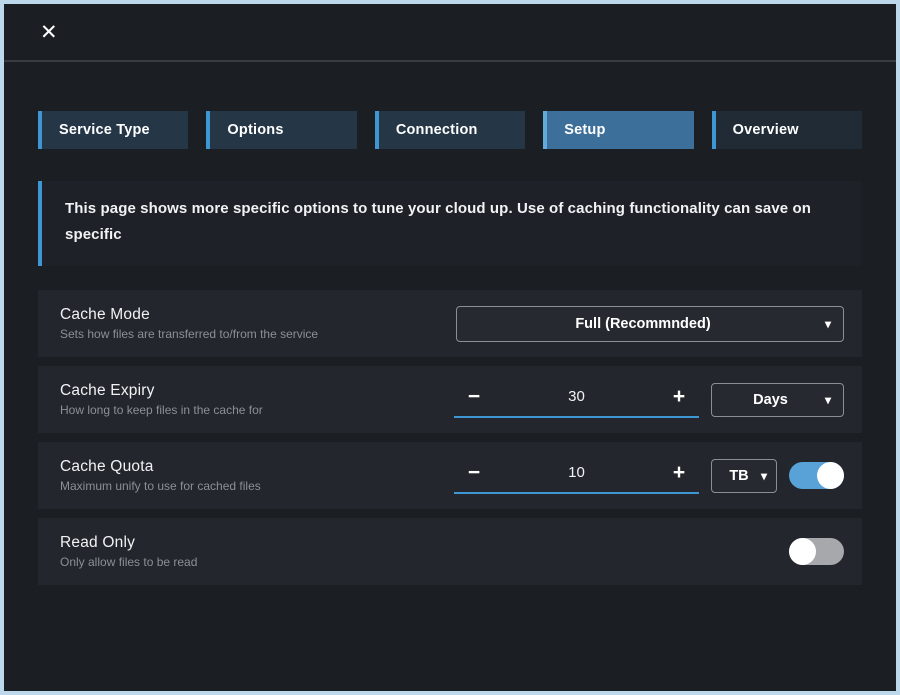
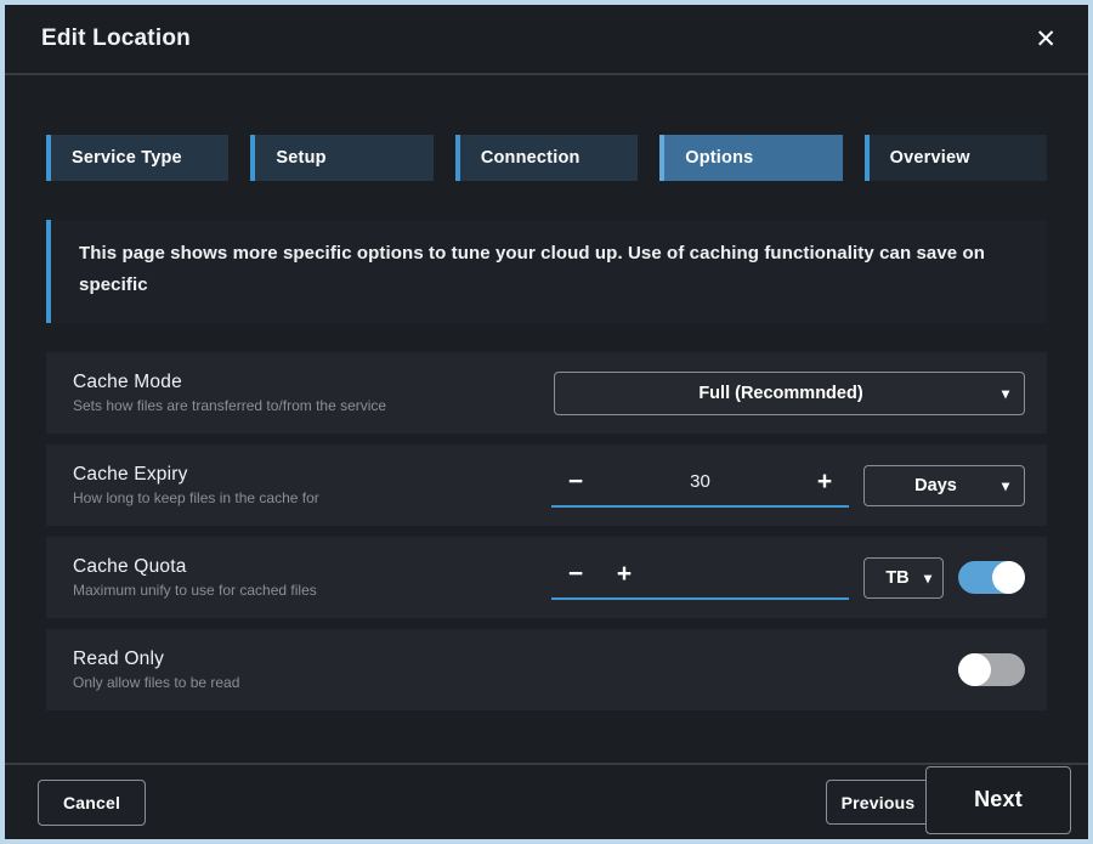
+ Edit Location
  ✕
  Service Type
- Options
+ Setup
  Connection
- Setup
+ Options
  Overview
  This page shows more specific options to tune your cloud up. Use of caching functionality can save on specific
  Cache Mode
  Sets how files are transferred to/from the service
  Full (Recommnded)
  ▾
  Cache Expiry
  How long to keep files in the cache for
  −
  30
  +
  Days
  ▾
  Cache Quota
  Maximum unify to use for cached files
  −
- 10
  +
  TB
  ▾
  Read Only
  Only allow files to be read
+ Cancel
+ Previous
+ Next
